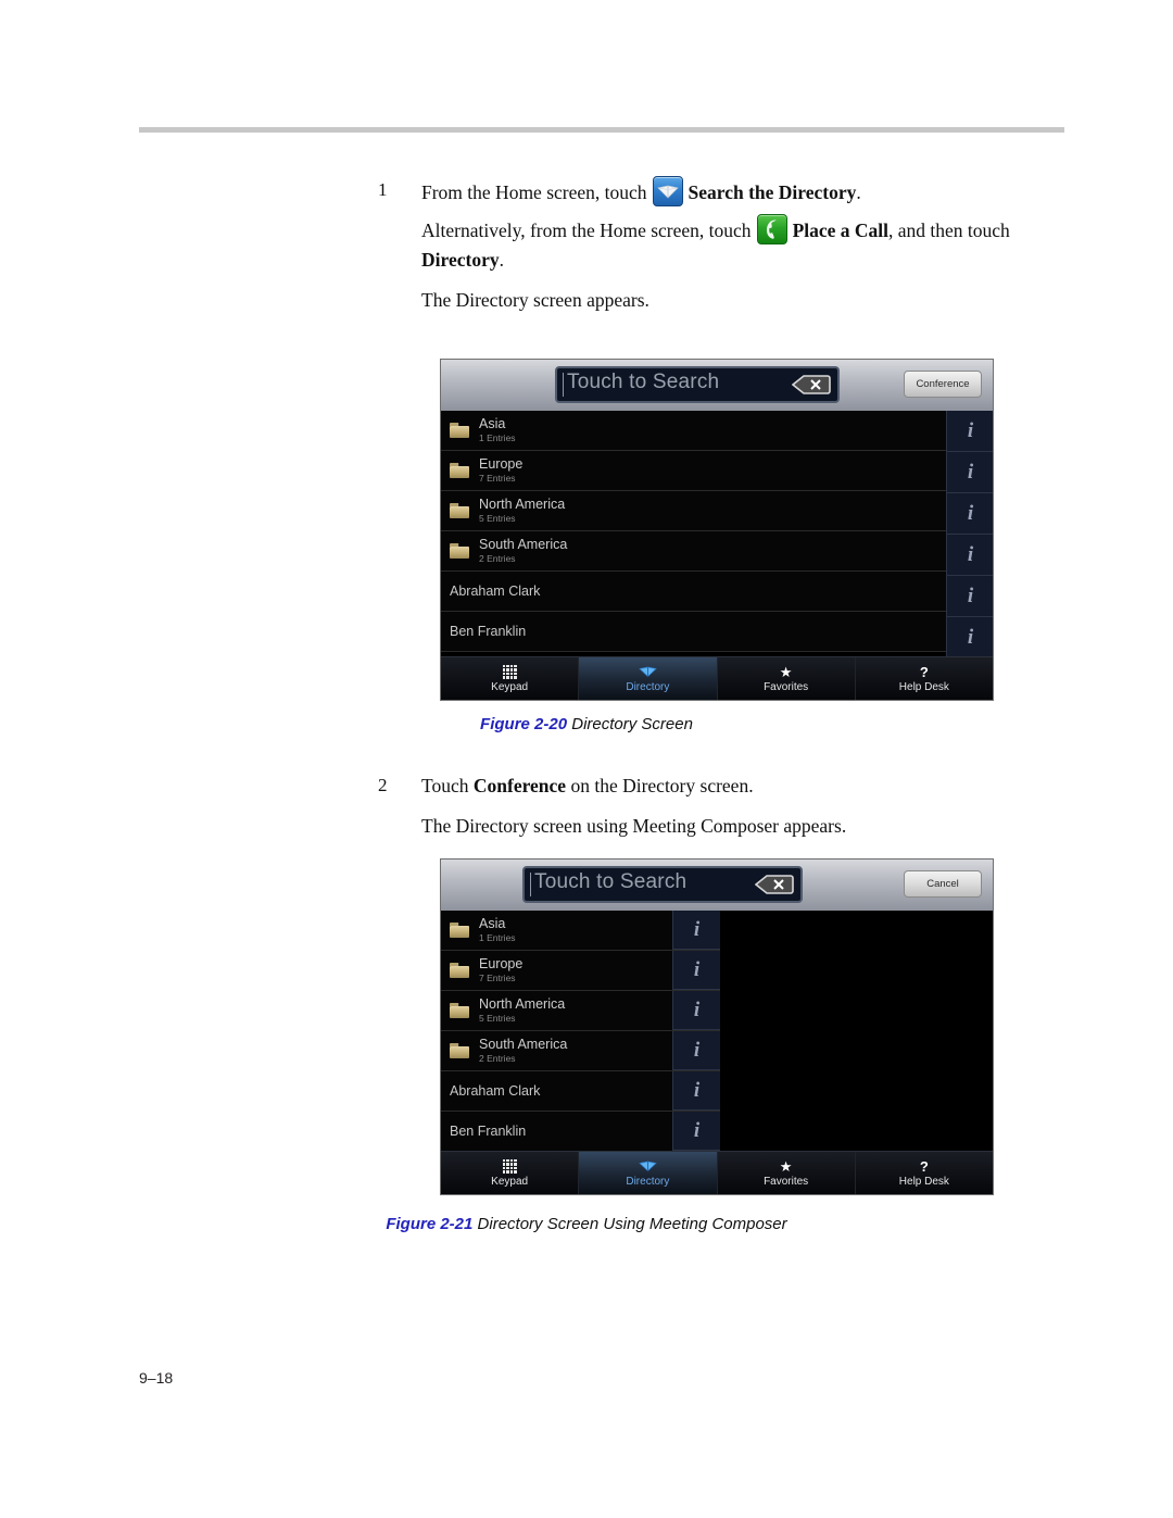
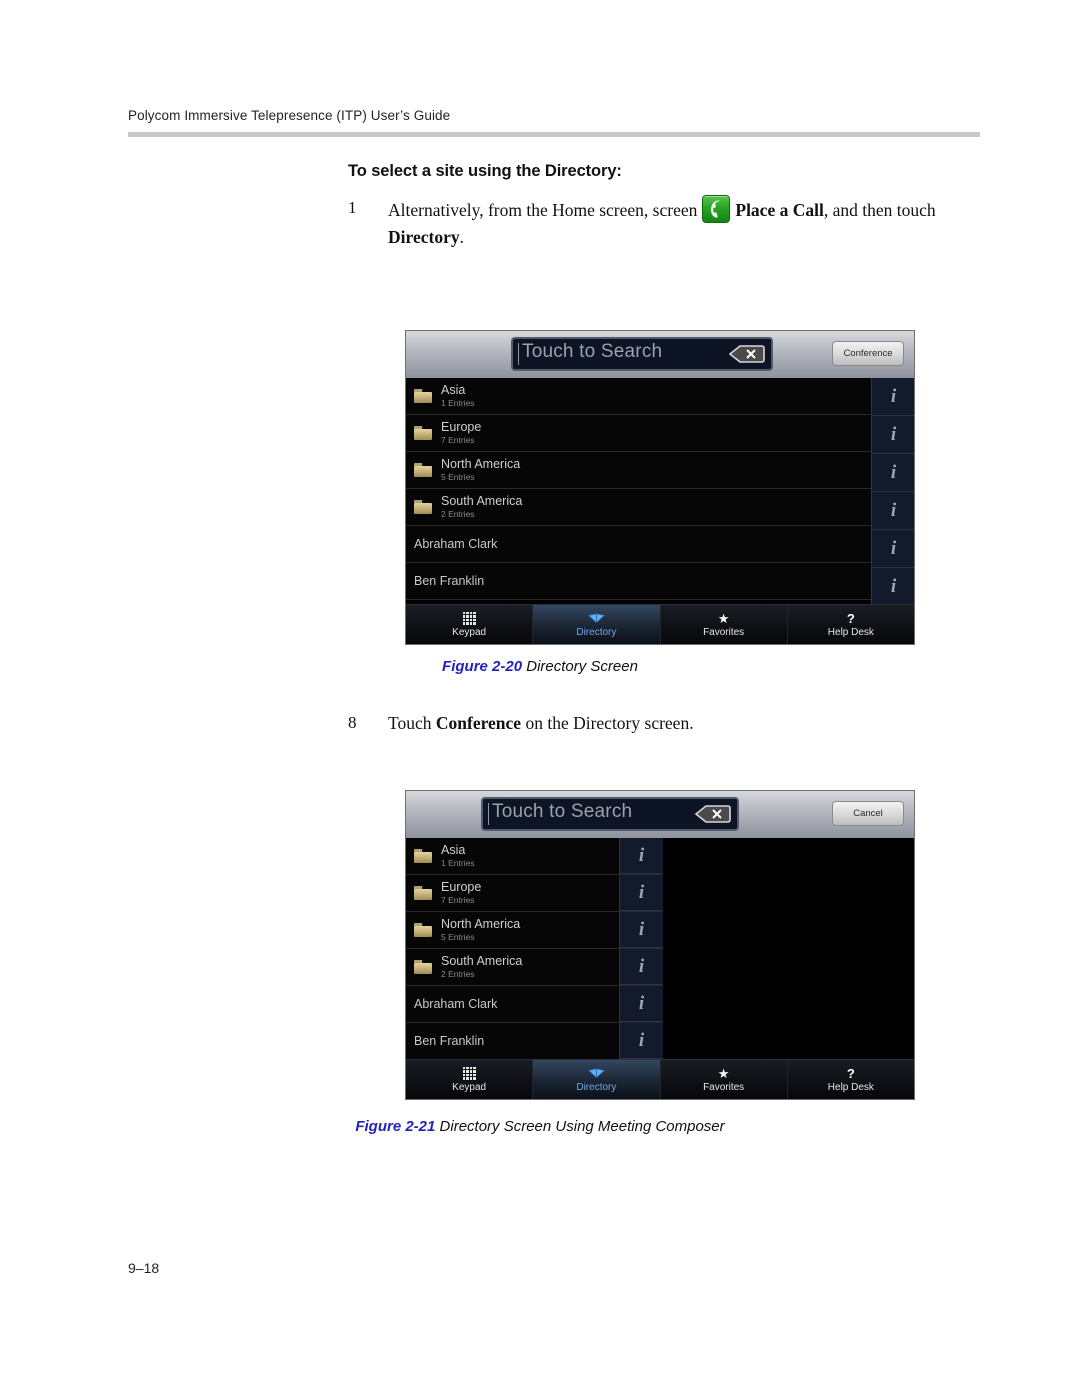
+ Polycom Immersive Telepresence (ITP) User’s Guide
+ To select a site using the Directory:
  1
- From the Home screen, touch Search the Directory.
- Alternatively, from the Home screen, touch Place a Call, and then touch Directory.
+ Alternatively, from the Home screen, screen Place a Call, and then touch Directory.
- The Directory screen appears.
  Touch to Search
  Conference
  Asia
  1 Entries
  Europe
  7 Entries
  North America
  5 Entries
  South America
  2 Entries
  Abraham Clark
  Ben Franklin
  i
  i
  i
  i
  i
  i
  Keypad
  Directory
  ★
  Favorites
  ?
  Help Desk
  Figure 2-20 Directory Screen
- 2
+ 8
  Touch Conference on the Directory screen.
- The Directory screen using Meeting Composer appears.
  Touch to Search
  Cancel
  Asia
  1 Entries
  i
  Europe
  7 Entries
  i
  North America
  5 Entries
  i
  South America
  2 Entries
  i
  Abraham Clark
  i
  Ben Franklin
  i
  Keypad
  Directory
  ★
  Favorites
  ?
  Help Desk
  Figure 2-21 Directory Screen Using Meeting Composer
  9–18
